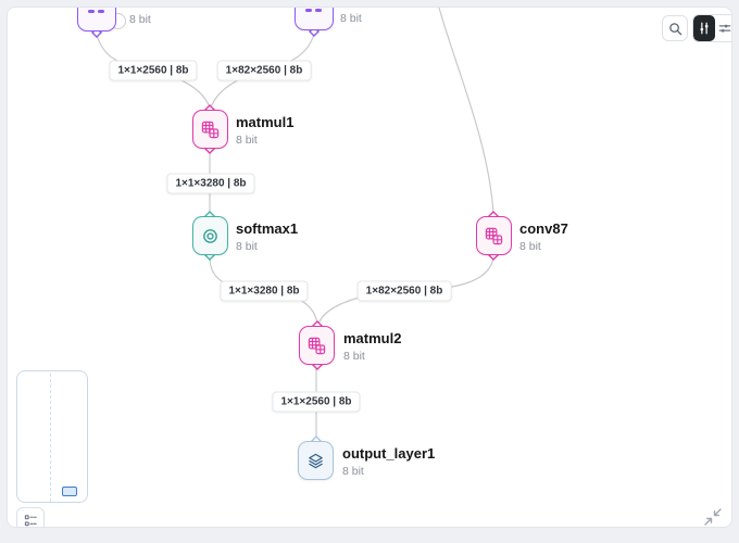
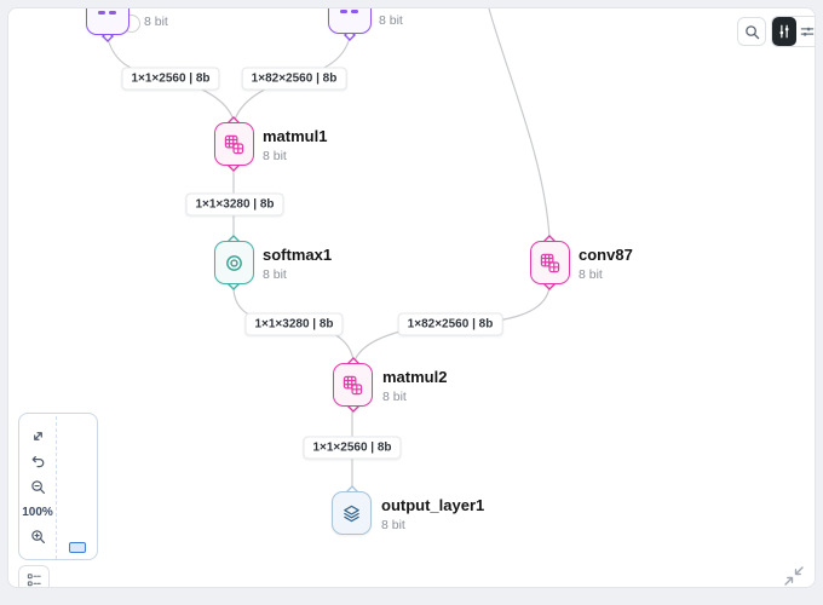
  8 bit
  8 bit
  matmul1
  8 bit
  softmax1
  8 bit
  conv87
  8 bit
  matmul2
  8 bit
  output_layer1
  8 bit
  1×1×2560 | 8b
  1×82×2560 | 8b
  1×1×3280 | 8b
  1×1×3280 | 8b
  1×82×2560 | 8b
  1×1×2560 | 8b
+ 100%
